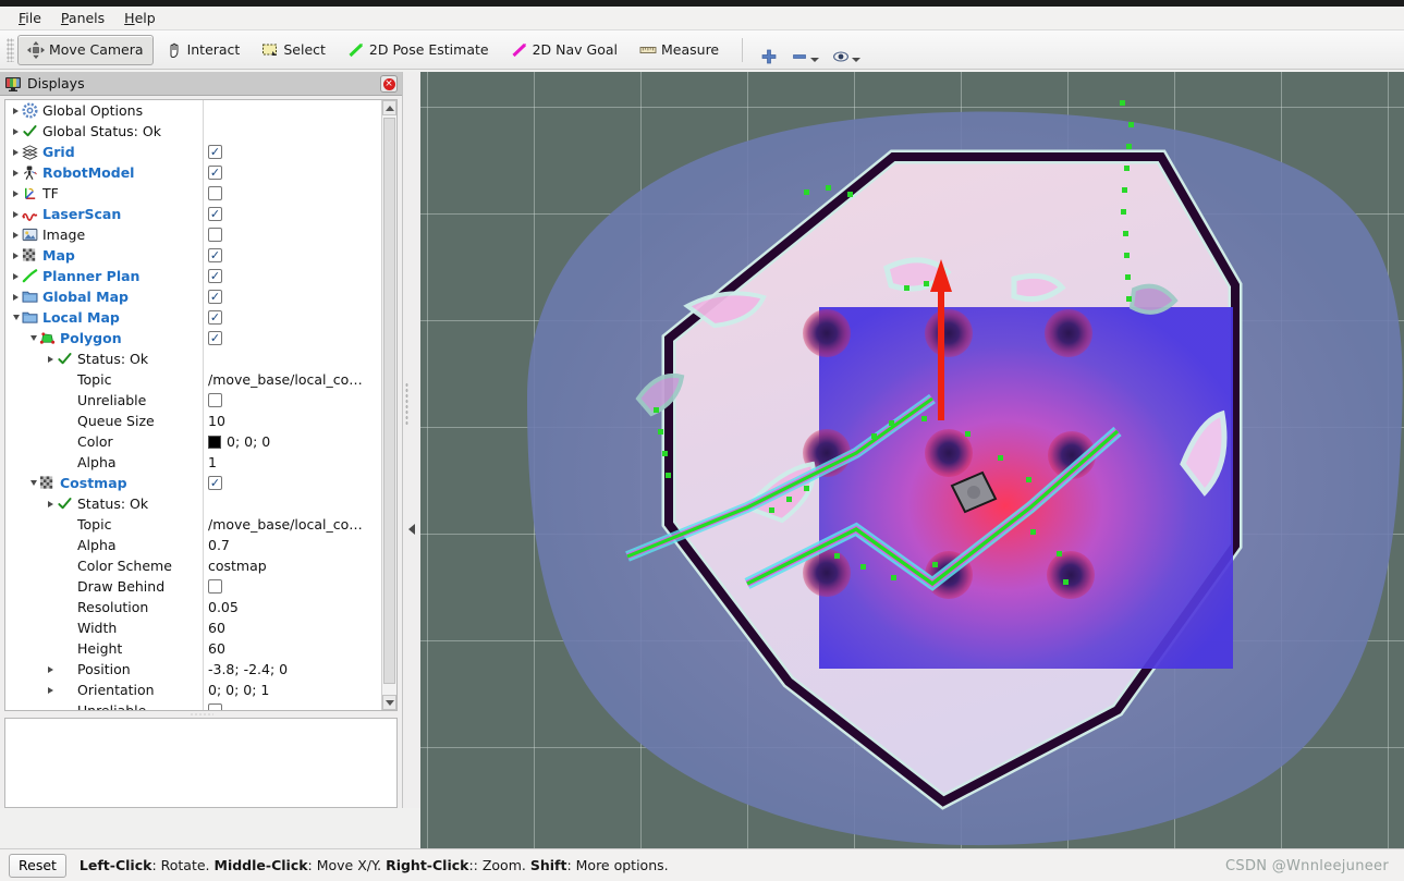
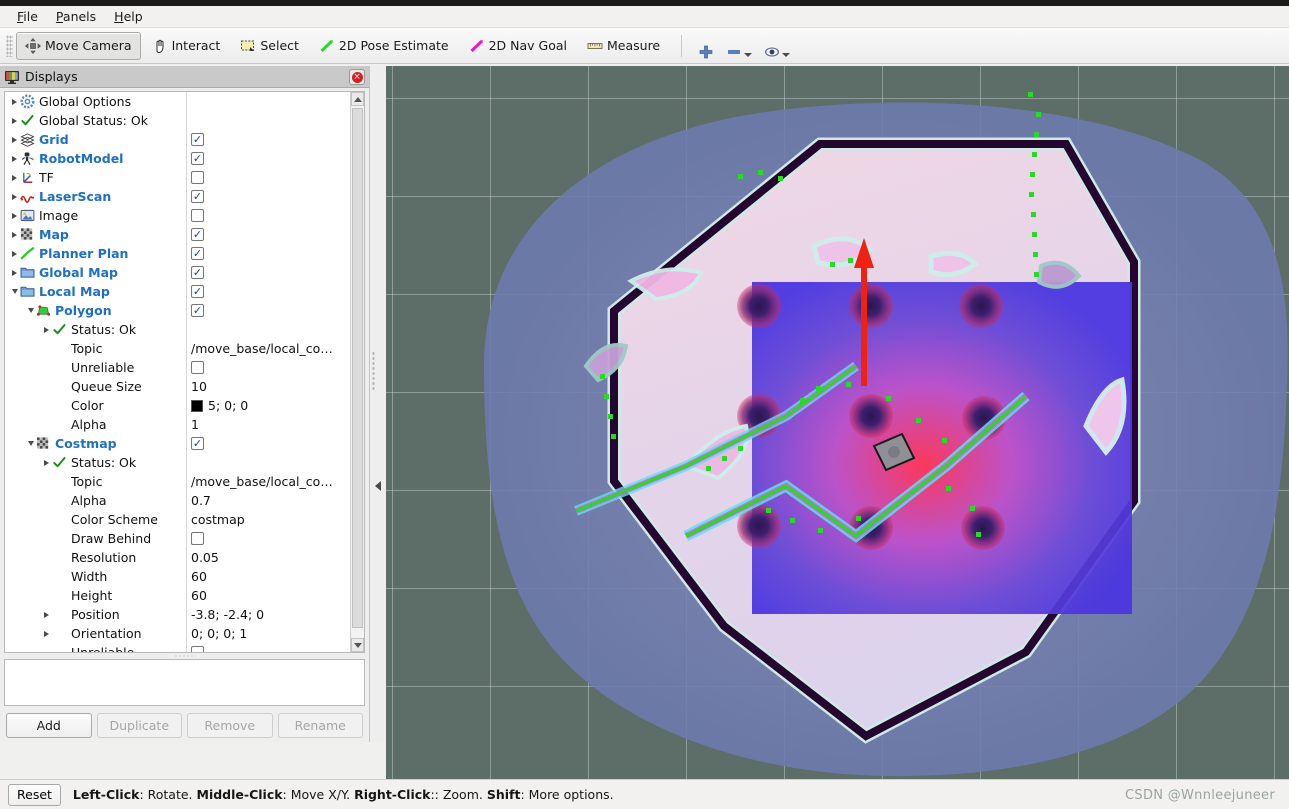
  File
  Panels
  Help
  Move Camera
  Interact
  Select
  2D Pose Estimate
  2D Nav Goal
  Measure
  Displays
  ×
  Global Options
  Global Status: Ok
  Grid
  ✓
  RobotModel
  ✓
  TF
  LaserScan
  ✓
  Image
  Map
  ✓
  Planner Plan
  ✓
  Global Map
  ✓
  Local Map
  ✓
  Polygon
  ✓
  Status: Ok
  Topic
  /move_base/local_co…
  Unreliable
  Queue Size
  10
  Color
- 0; 0; 0
+ 5; 0; 0
  Alpha
  1
  Costmap
  ✓
  Status: Ok
  Topic
  /move_base/local_co…
  Alpha
  0.7
  Color Scheme
  costmap
  Draw Behind
  Resolution
  0.05
  Width
  60
  Height
  60
  Position
  -3.8; -2.4; 0
  Orientation
  0; 0; 0; 1
+ Add
+ Duplicate
+ Remove
+ Rename
  Reset
  Left-Click: Rotate. Middle-Click: Move X/Y. Right-Click:: Zoom. Shift: More options.
  CSDN @Wnnleejuneer
